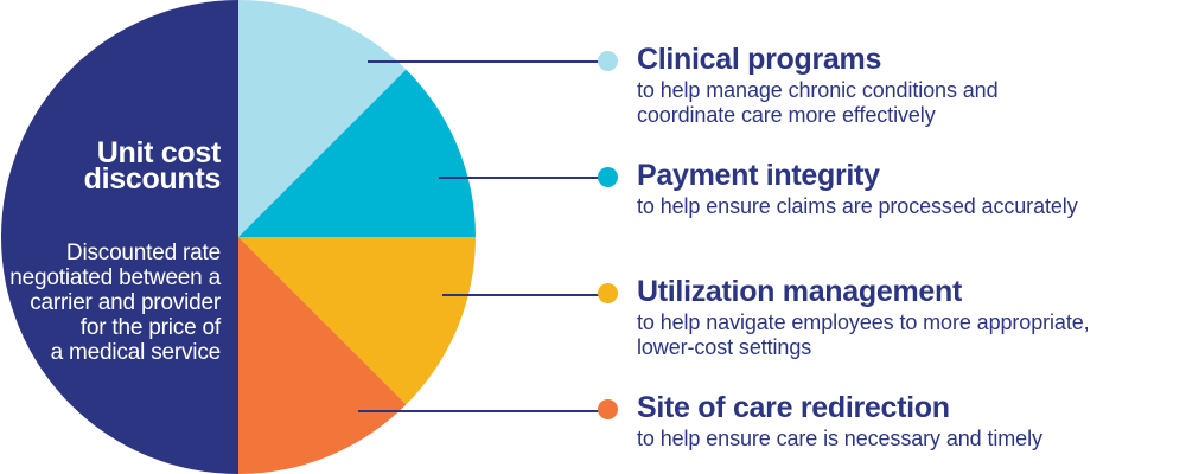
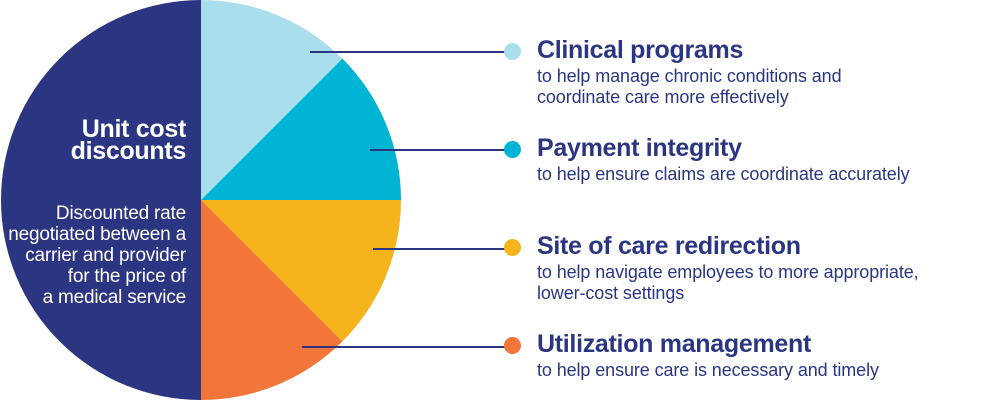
  Unit cost
  discounts
  Discounted rate
  negotiated between a
  carrier and provider
  for the price of
  a medical service
  Clinical programs
  to help manage chronic conditions and
  coordinate care more effectively
  Payment integrity
- to help ensure claims are processed accurately
+ to help ensure claims are coordinate accurately
- Utilization management
+ Site of care redirection
  to help navigate employees to more appropriate,
  lower-cost settings
- Site of care redirection
+ Utilization management
  to help ensure care is necessary and timely
